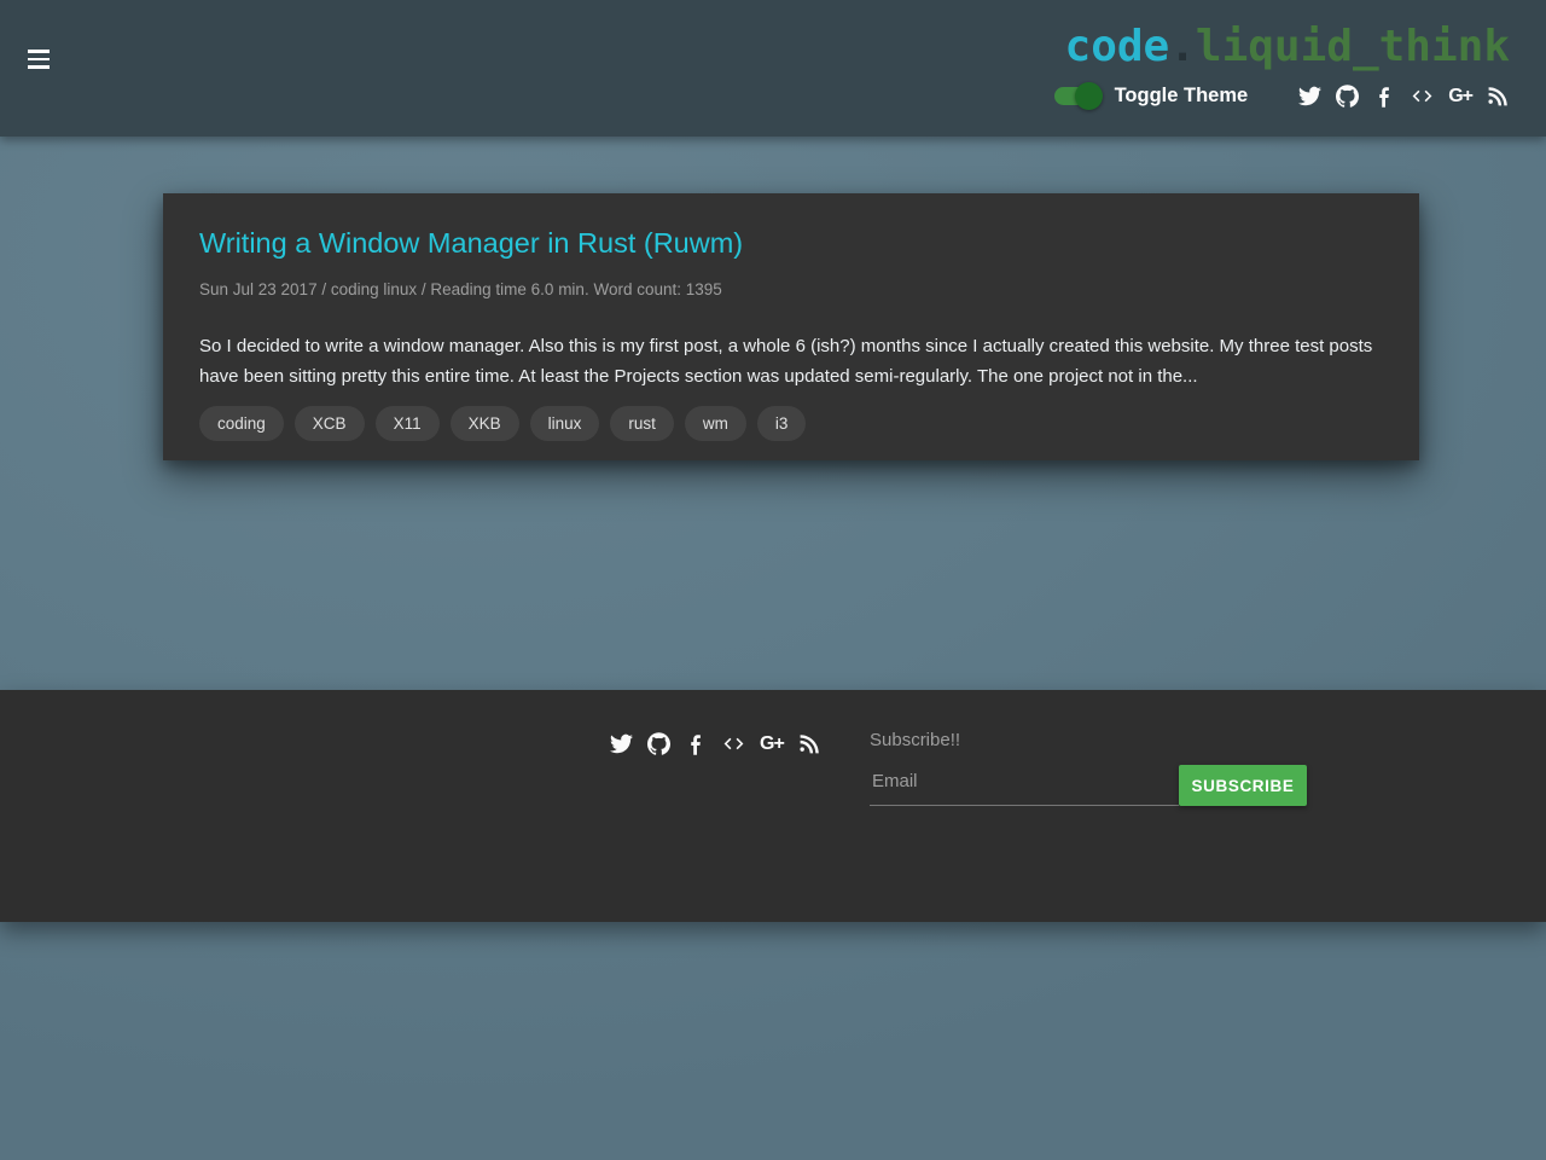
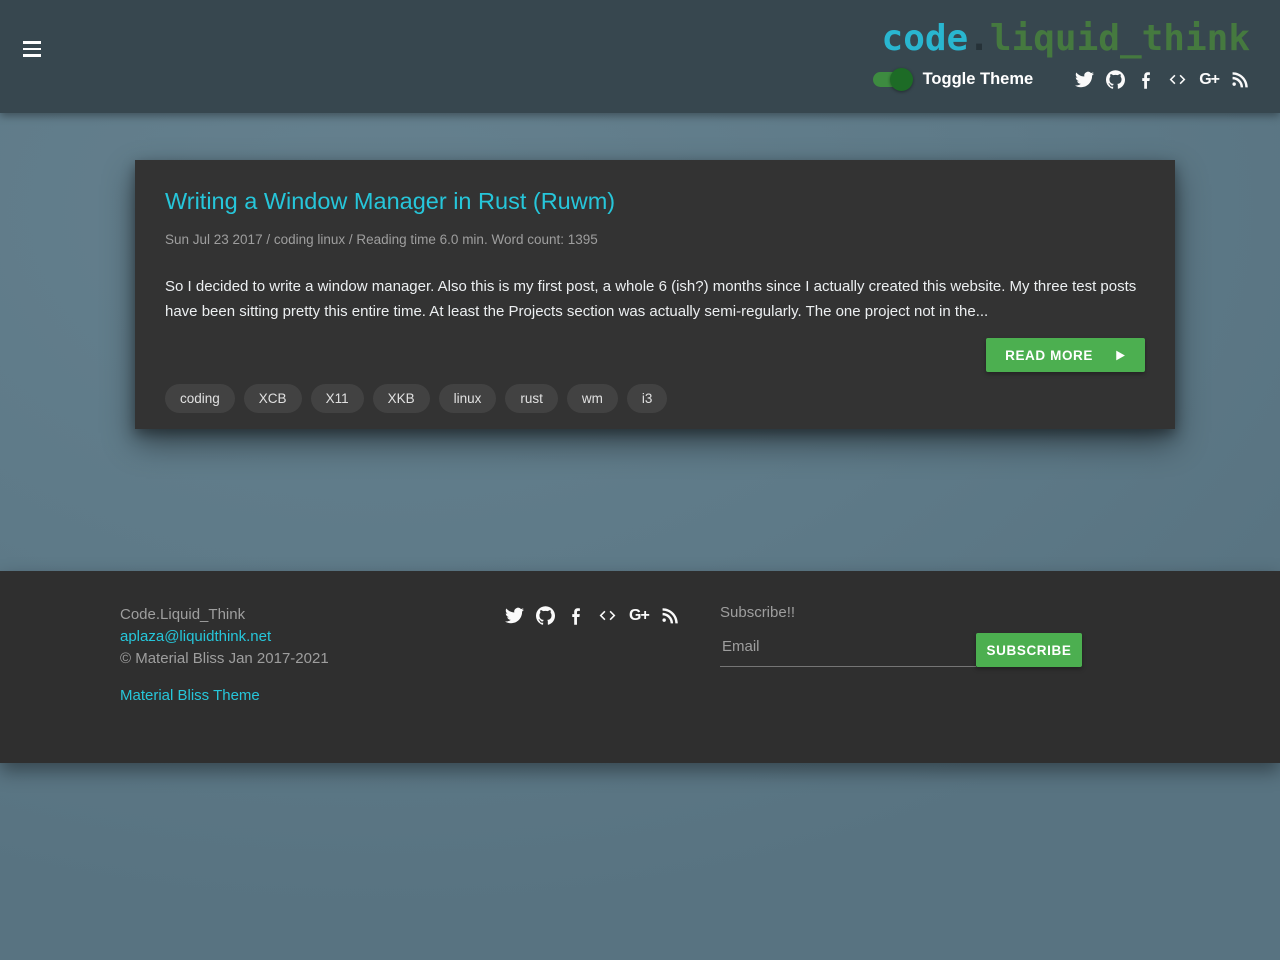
  code liquid_think
  Toggle Theme
  G+
  Writing a Window Manager in Rust (Ruwm)
  Sun Jul 23 2017 / coding linux / Reading time 6.0 min. Word count: 1395
- So I decided to write a window manager. Also this is my first post, a whole 6 (ish?) months since I actually created this website. My three test posts have been sitting pretty this entire time. At least the Projects section was updated semi-regularly. The one project not in the...
+ So I decided to write a window manager. Also this is my first post, a whole 6 (ish?) months since I actually created this website. My three test posts have been sitting pretty this entire time. At least the Projects section was actually semi-regularly. The one project not in the...
+ READ MORE
  coding
  XCB
  X11
  XKB
  linux
  rust
  wm
  i3
+ Code.Liquid_Think
+ aplaza@liquidthink.net
+ © Material Bliss Jan 2017-2021
+ Material Bliss Theme
  G+
  Subscribe!!
  Email
  SUBSCRIBE
